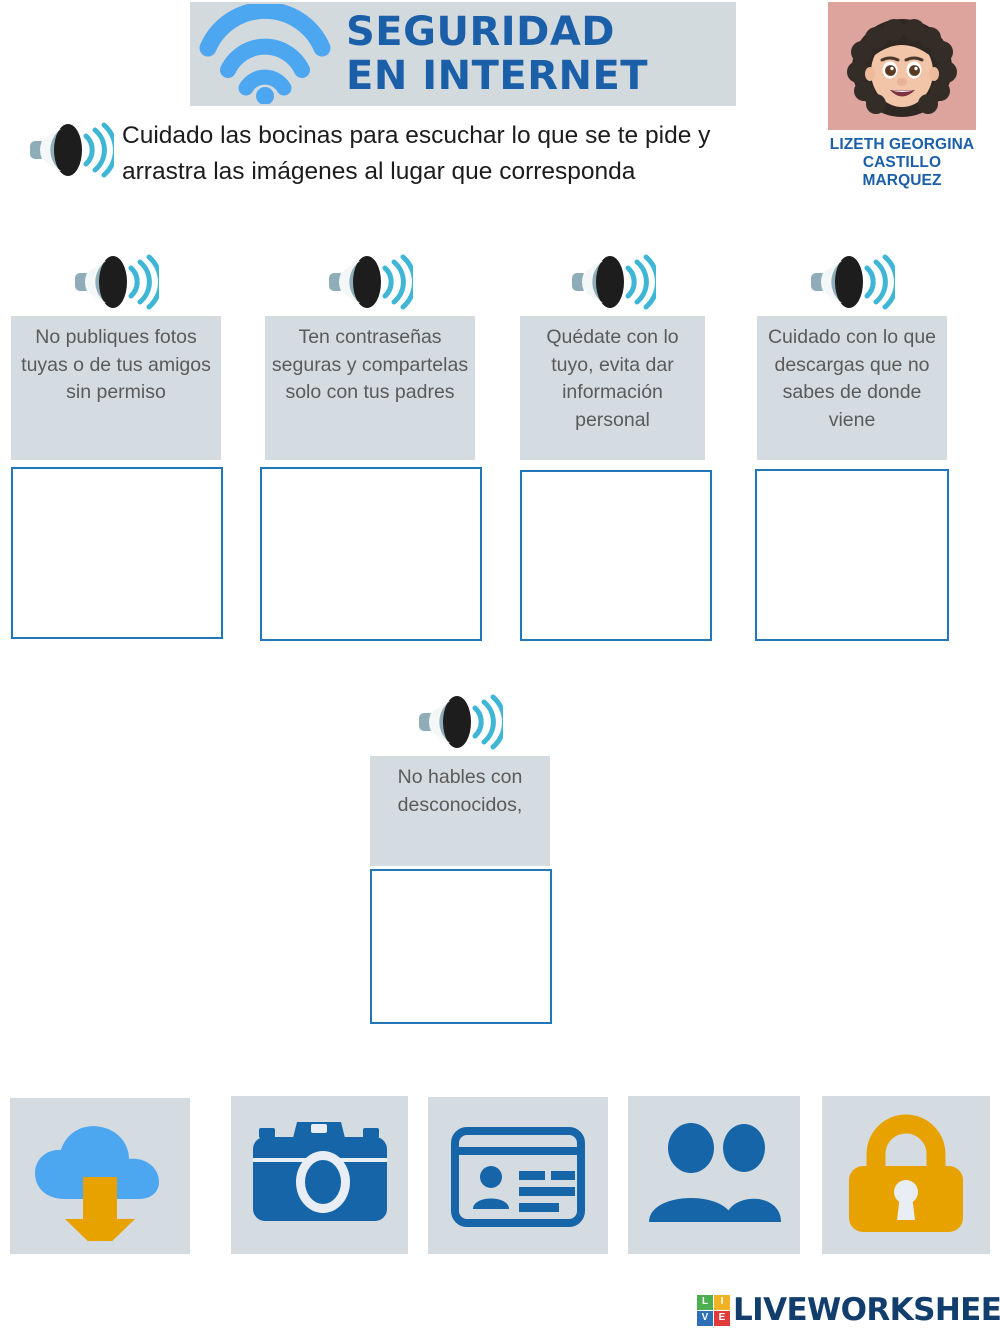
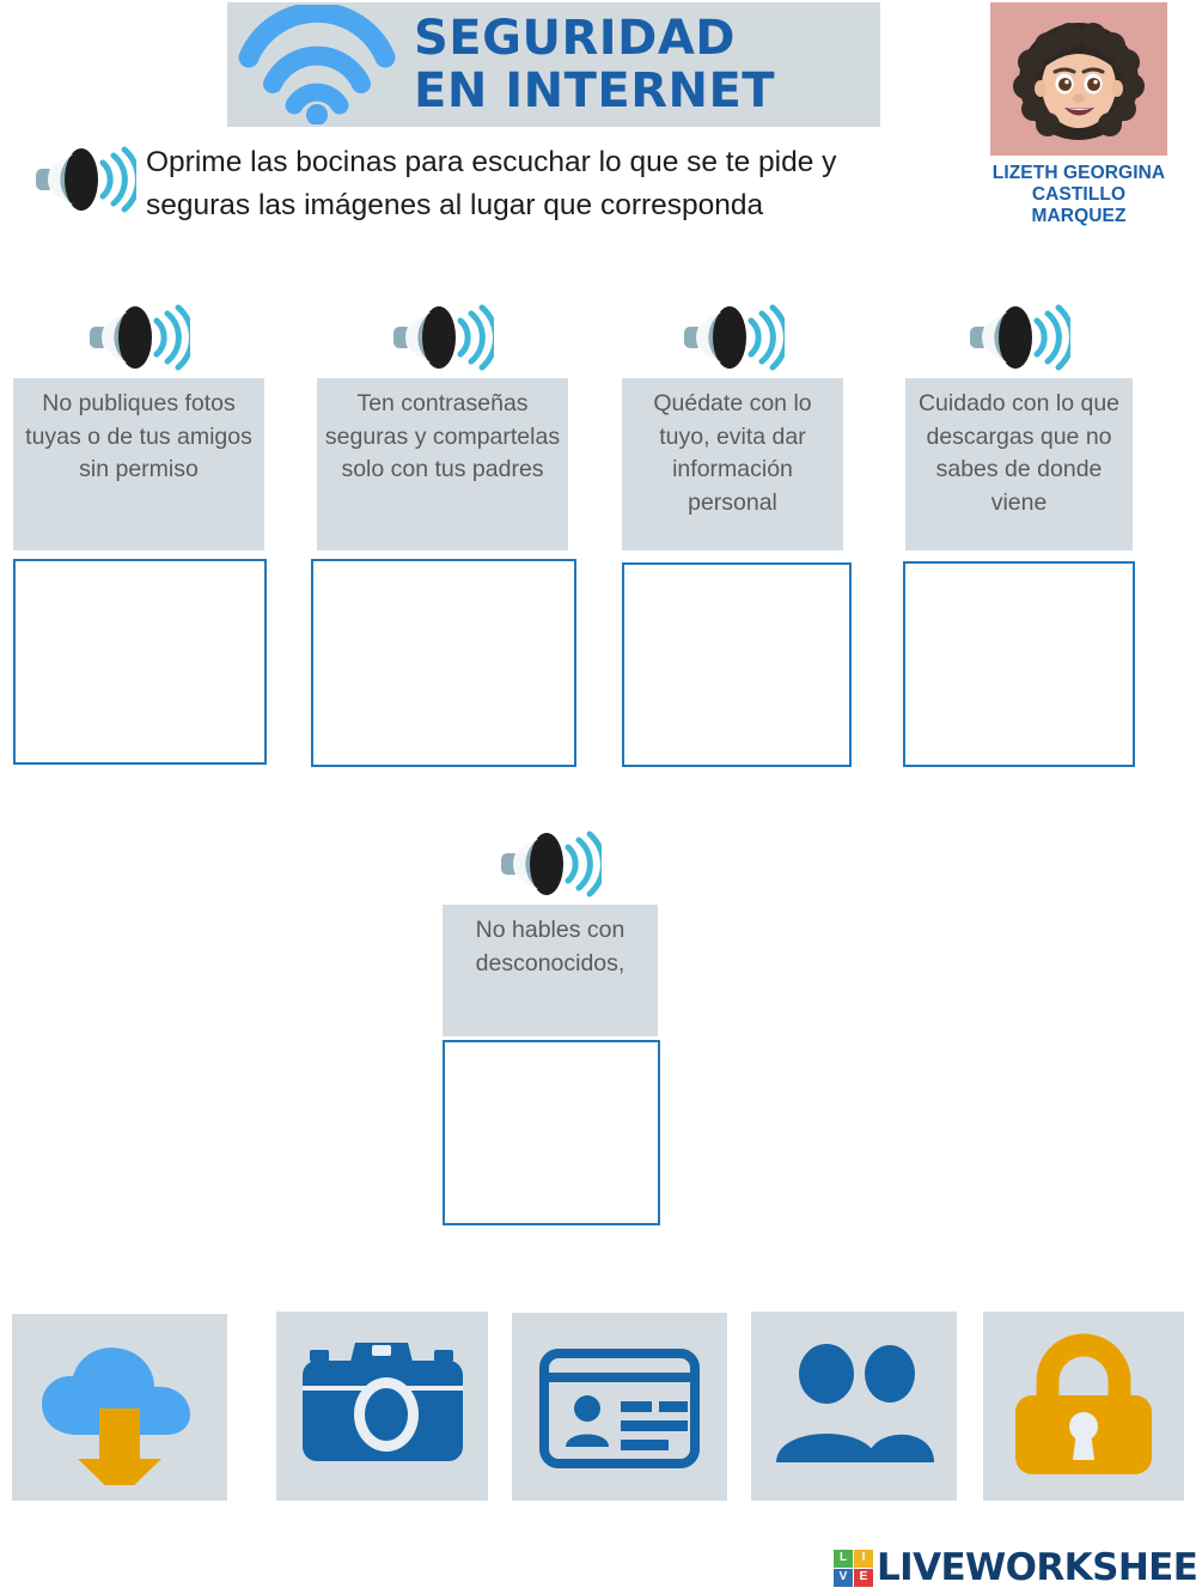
  SEGURIDAD
  EN INTERNET
  LIZETH GEORGINA
  CASTILLO MARQUEZ
- Cuidado las bocinas para escuchar lo que se te pide y
+ Oprime las bocinas para escuchar lo que se te pide y
- arrastra las imágenes al lugar que corresponda
+ seguras las imágenes al lugar que corresponda
  No publiques fotos tuyas o de tus amigos sin permiso
  Ten contraseñas seguras y compartelas solo con tus padres
  Quédate con lo tuyo, evita dar información personal
  Cuidado con lo que descargas que no sabes de donde viene
  No hables con desconocidos,
  L
  I
  V
  E
  LIVEWORKSHEE
